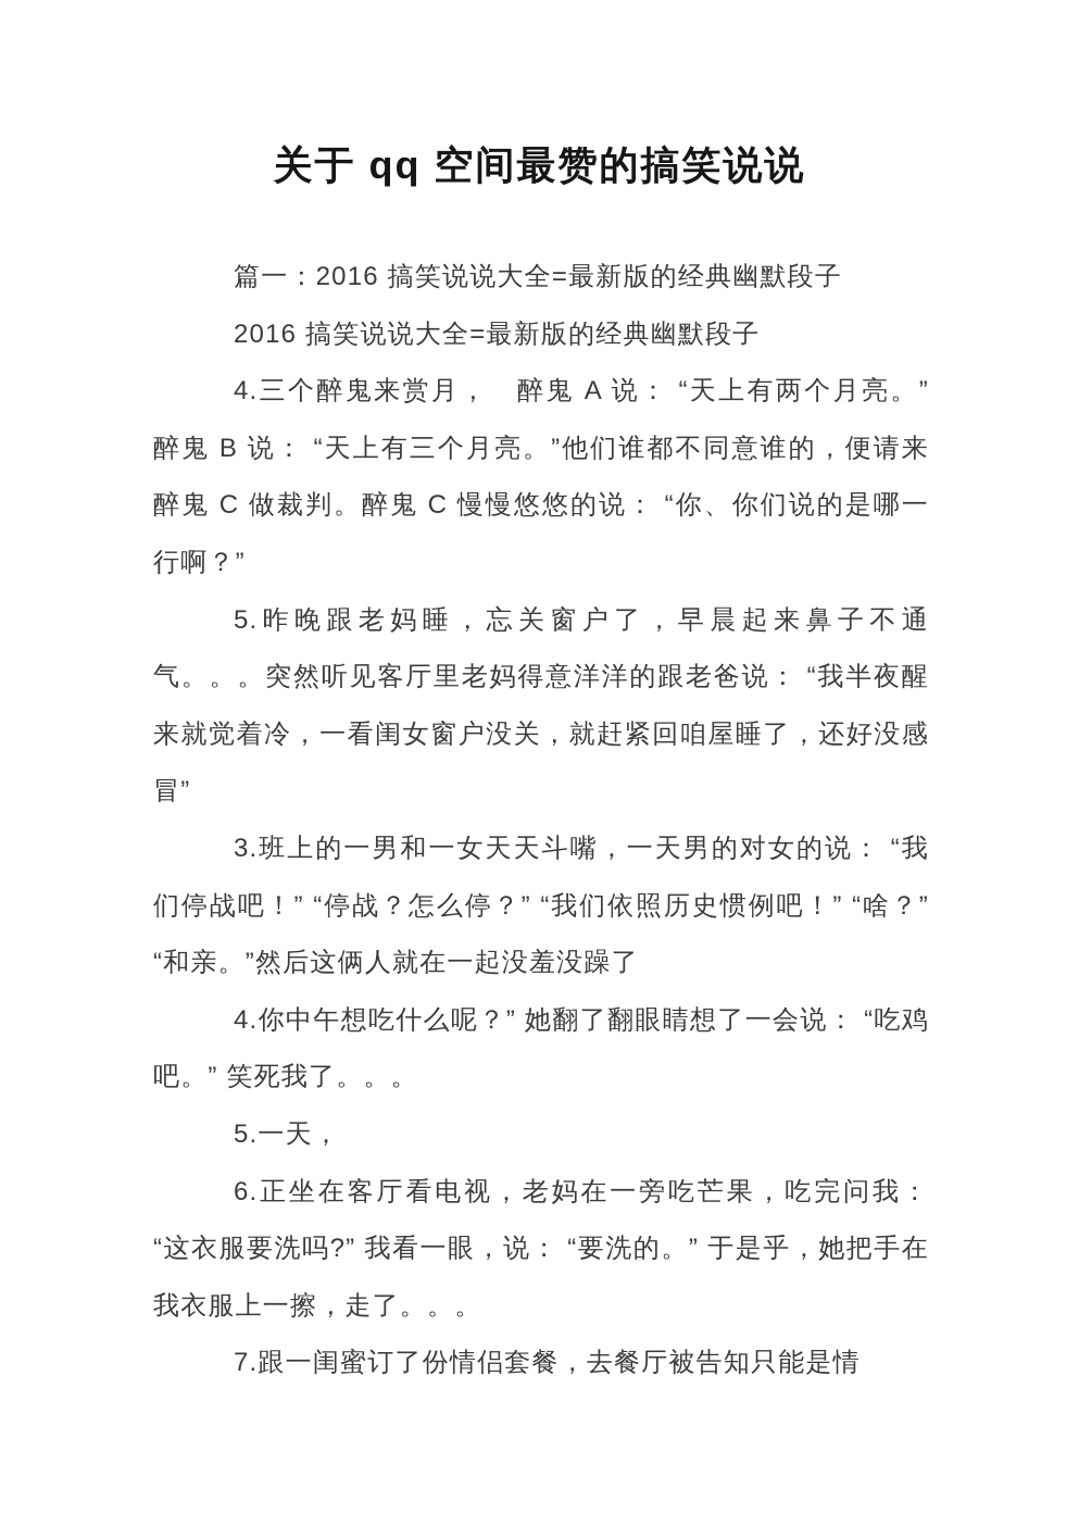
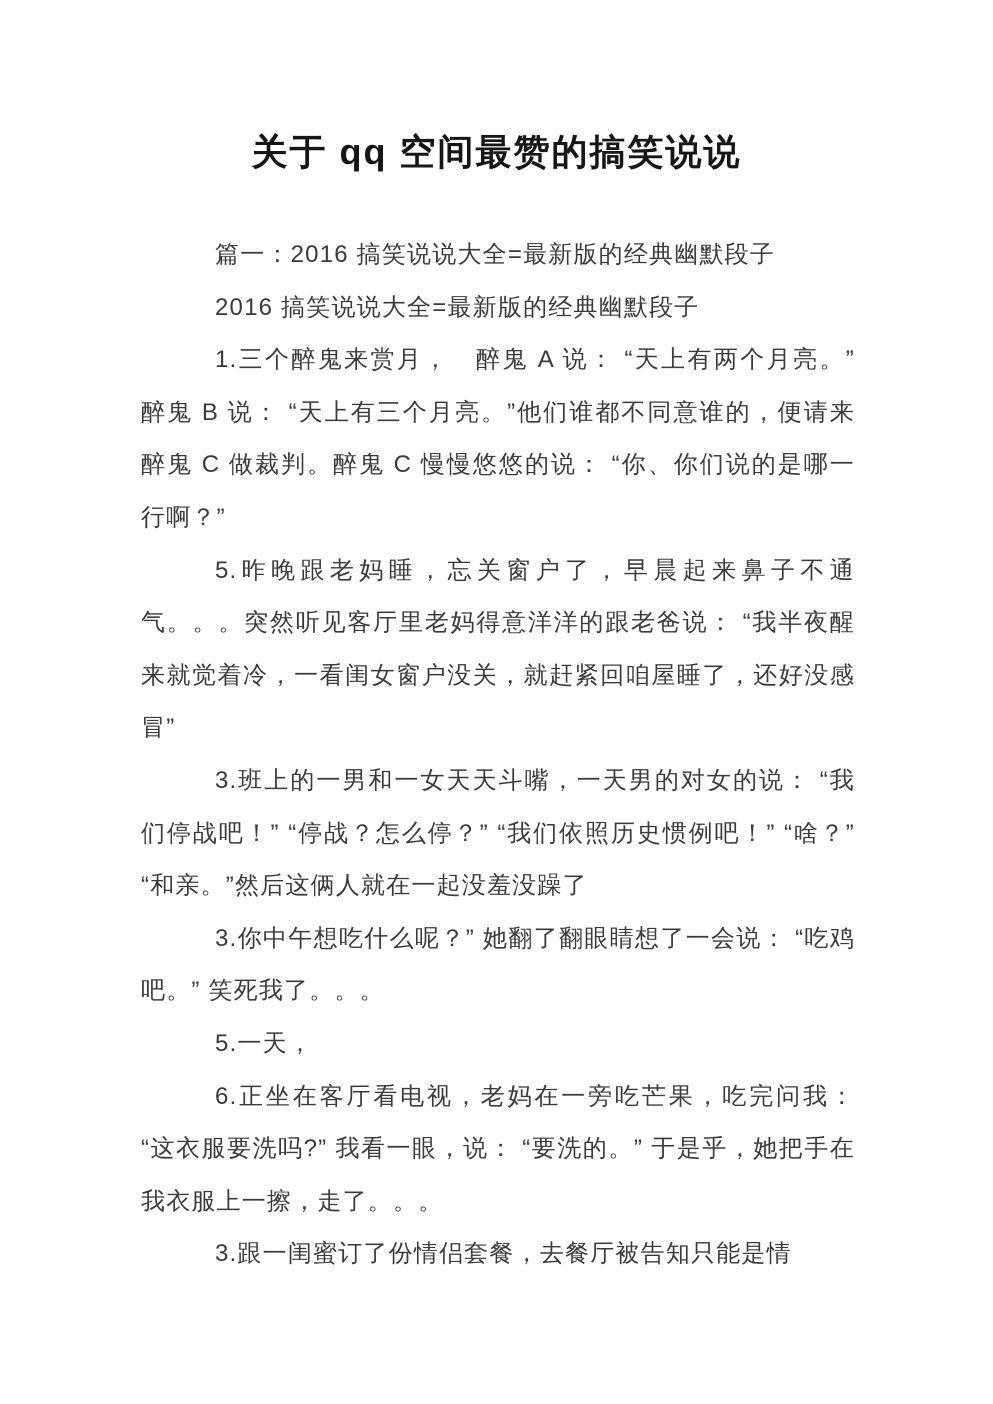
  关于 qq 空间最赞的搞笑说说
  篇一：2016 搞笑说说大全=最新版的经典幽默段子
  2016 搞笑说说大全=最新版的经典幽默段子
- 4.三个醉鬼来赏月， 醉鬼 A 说： “天上有两个月亮。” 醉鬼 B 说： “天上有三个月亮。”他们谁都不同意谁的，便请来醉鬼 C 做裁判。醉鬼 C 慢慢悠悠的说： “你、你们说的是哪一行啊？”
+ 1.三个醉鬼来赏月， 醉鬼 A 说： “天上有两个月亮。” 醉鬼 B 说： “天上有三个月亮。”他们谁都不同意谁的，便请来醉鬼 C 做裁判。醉鬼 C 慢慢悠悠的说： “你、你们说的是哪一行啊？”
  5.昨晚跟老妈睡，忘关窗户了，早晨起来鼻子不通气。。。突然听见客厅里老妈得意洋洋的跟老爸说： “我半夜醒来就觉着冷，一看闺女窗户没关，就赶紧回咱屋睡了，还好没感冒”
  3.班上的一男和一女天天斗嘴，一天男的对女的说： “我们停战吧！” “停战？怎么停？” “我们依照历史惯例吧！” “啥？” “和亲。”然后这俩人就在一起没羞没躁了
- 4.你中午想吃什么呢？” 她翻了翻眼睛想了一会说： “吃鸡 吧。” 笑死我了。。。
+ 3.你中午想吃什么呢？” 她翻了翻眼睛想了一会说： “吃鸡 吧。” 笑死我了。。。
  5.一天，
  6.正坐在客厅看电视，老妈在一旁吃芒果，吃完问我： “这衣服要洗吗?” 我看一眼，说： “要洗的。” 于是乎，她把手在我衣服上一擦，走了。。。
- 7.跟一闺蜜订了份情侣套餐，去餐厅被告知只能是情
+ 3.跟一闺蜜订了份情侣套餐，去餐厅被告知只能是情
